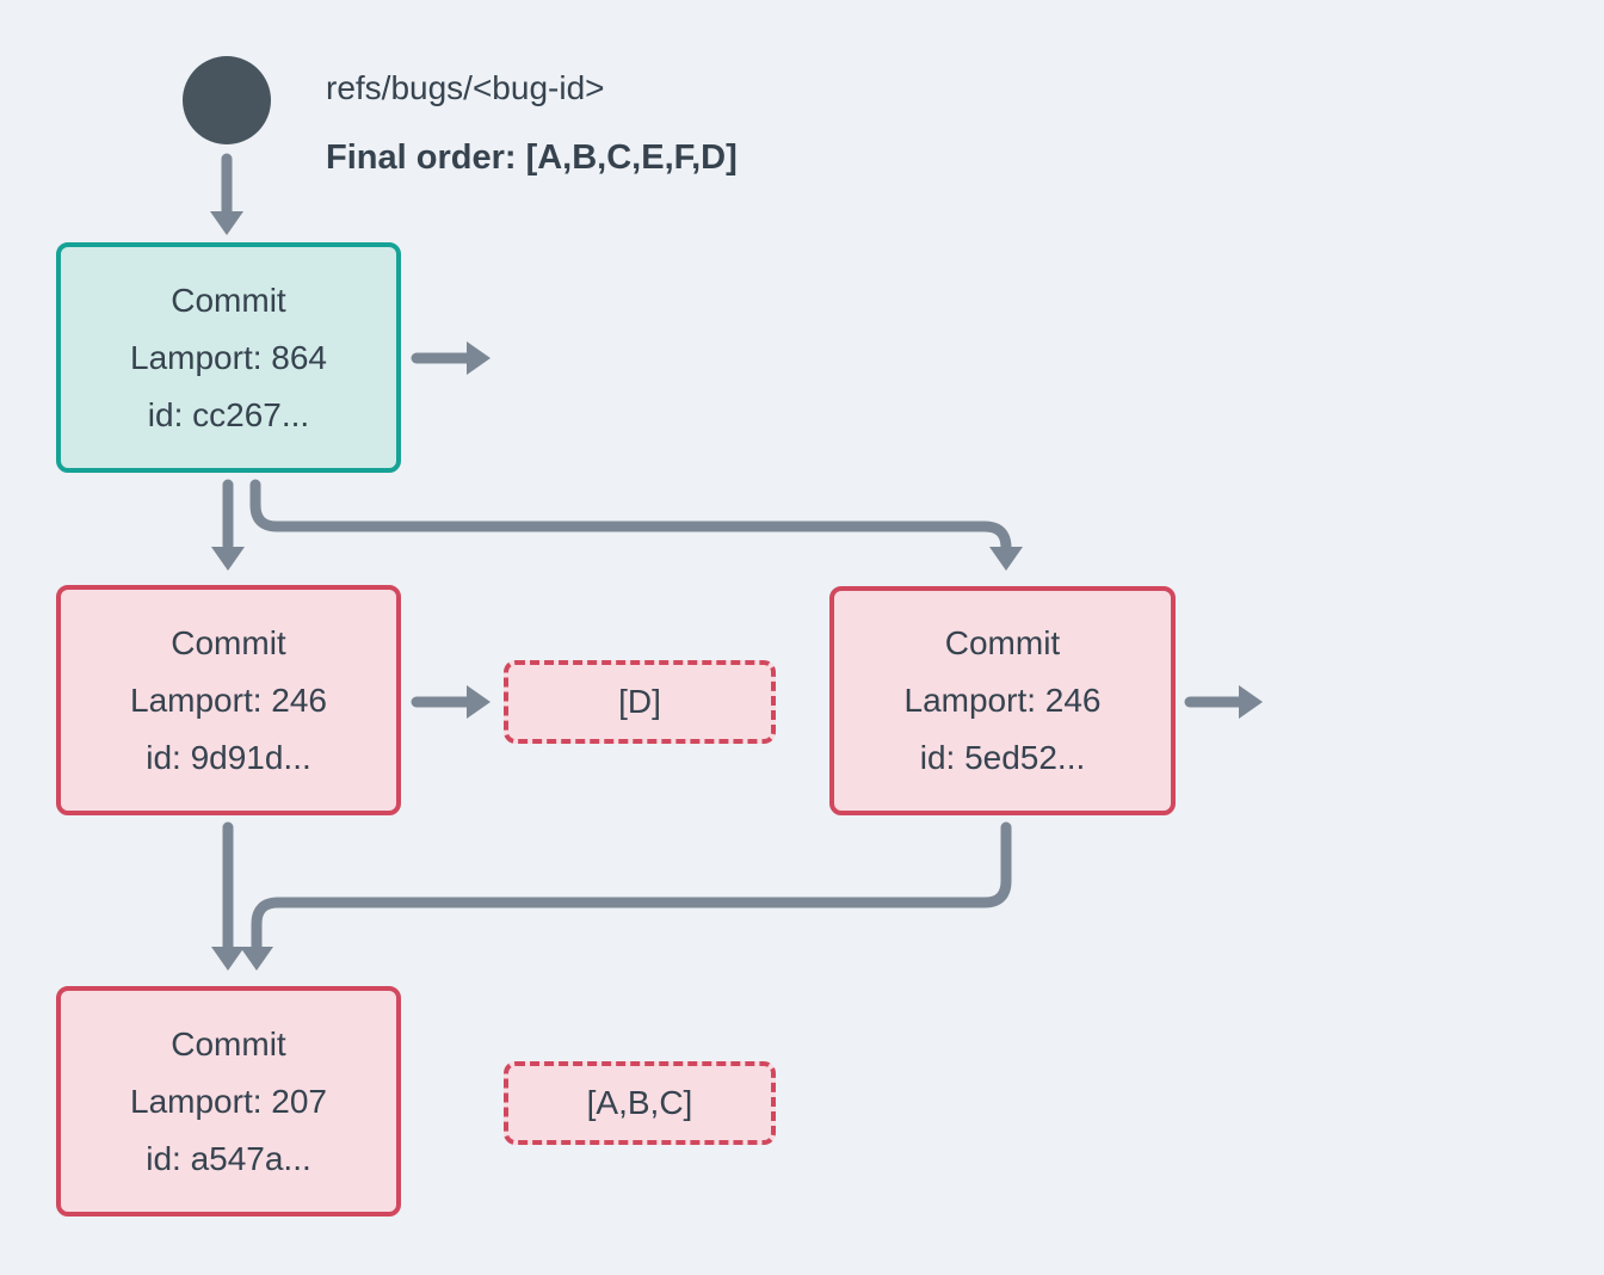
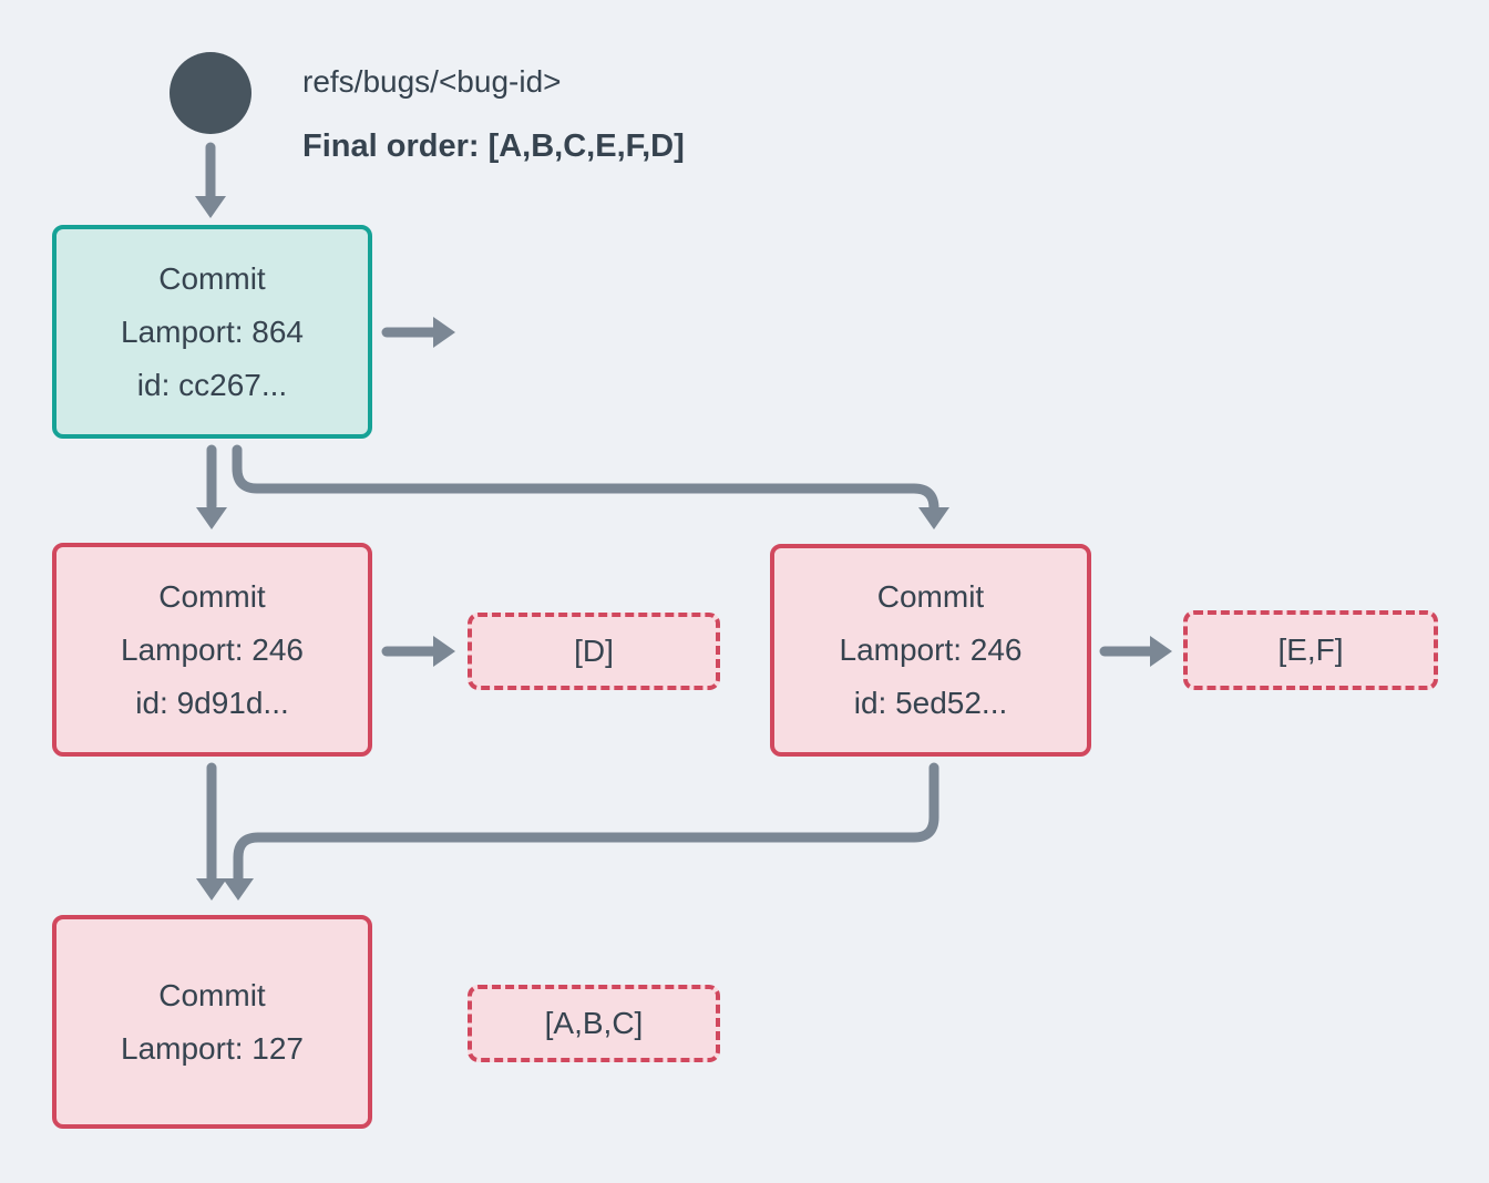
  refs/bugs/<bug-id>
  Final order: [A,B,C,E,F,D]
  Commit
  Lamport: 864
  id: cc267...
  Commit
  Lamport: 246
  id: 9d91d...
  [D]
  Commit
  Lamport: 246
  id: 5ed52...
+ [E,F]
  Commit
- Lamport: 207
+ Lamport: 127
- id: a547a...
  [A,B,C]
